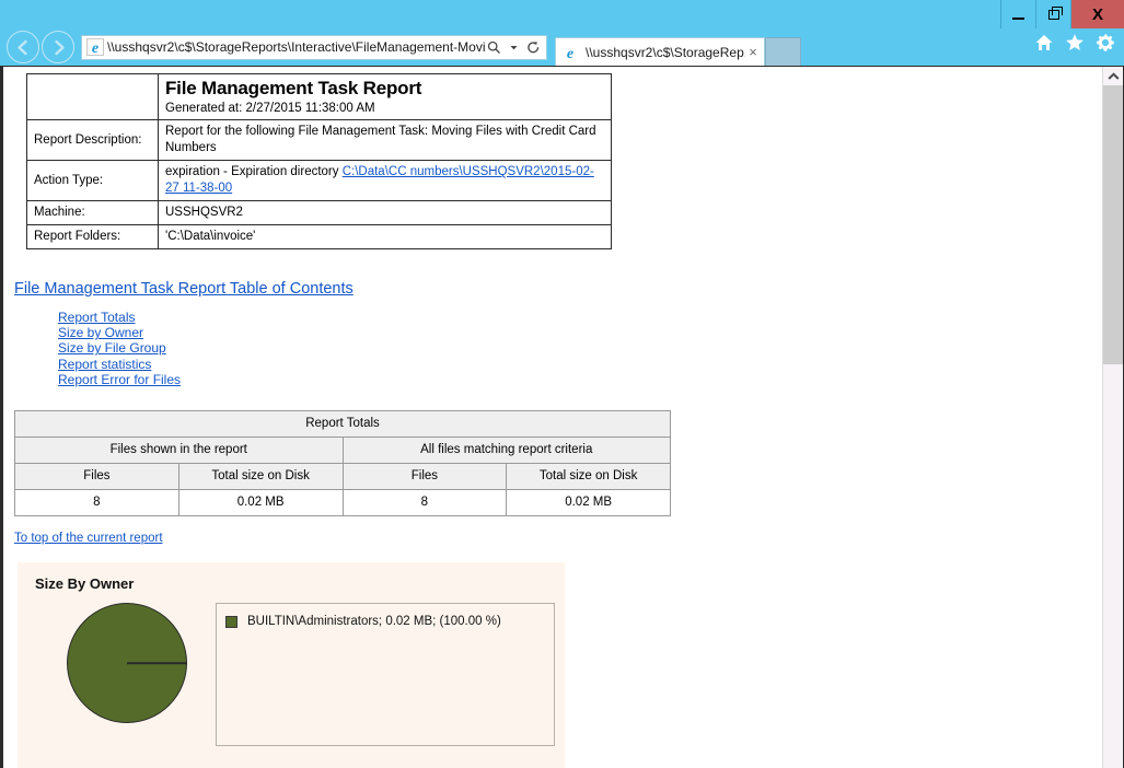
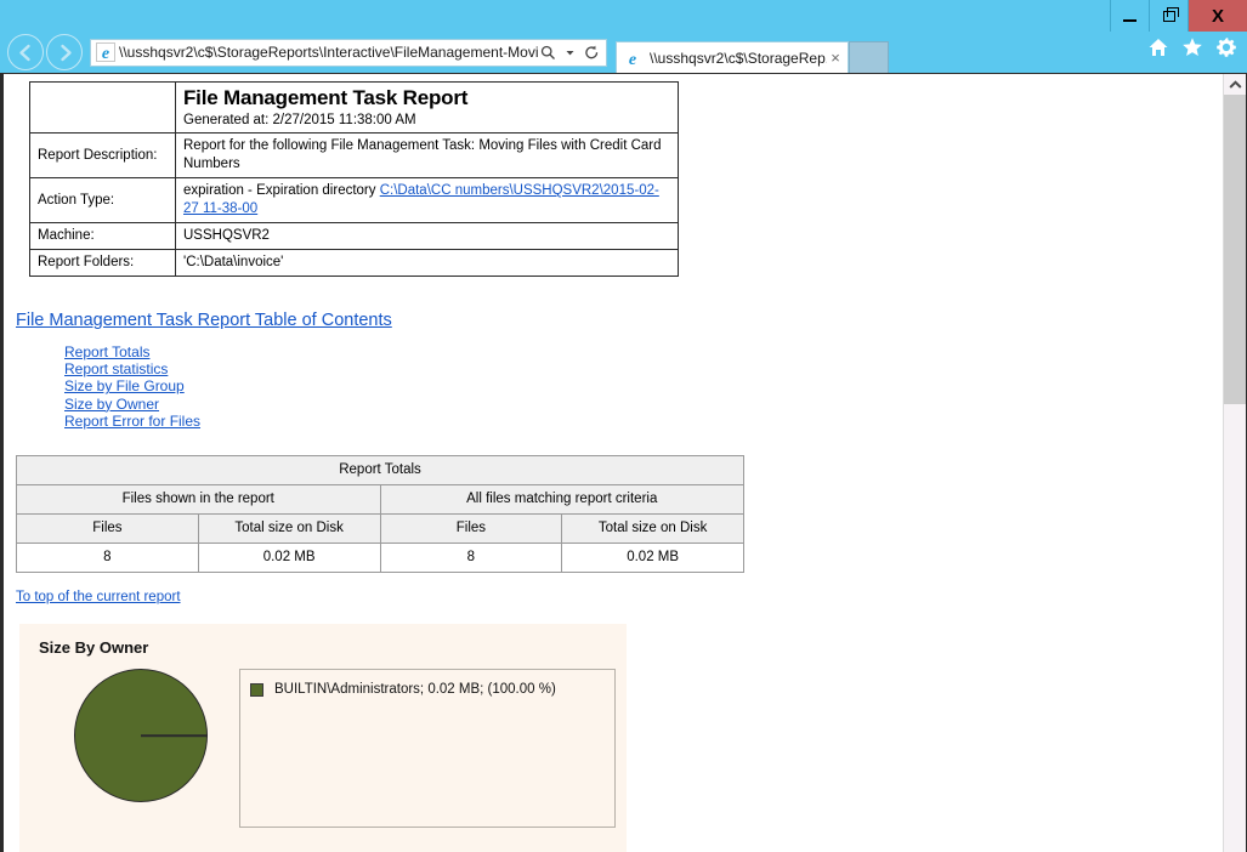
  X
  e
  \\usshqsvr2\c$\StorageReports\Interactive\FileManagement-Movi
  e
  \\usshqsvr2\c$\StorageRep
  ×
  	File Management Task Report Generated at: 2/27/2015 11:38:00 AM
  Report Description:	Report for the following File Management Task: Moving Files with Credit Card Numbers
  Action Type:	expiration - Expiration directory C:\Data\CC numbers\USSHQSVR2\2015-02-27 11-38-00
  Machine:	USSHQSVR2
  Report Folders:	'C:\Data\invoice'
  File Management Task Report Table of Contents
  Report Totals
- Size by Owner
+ Report statistics
  Size by File Group
- Report statistics
+ Size by Owner
  Report Error for Files
  Report Totals
  Files shown in the report	All files matching report criteria
  Files	Total size on Disk	Files	Total size on Disk
  8	0.02 MB	8	0.02 MB
  To top of the current report
  Size By Owner
  BUILTIN\Administrators; 0.02 MB; (100.00 %)
